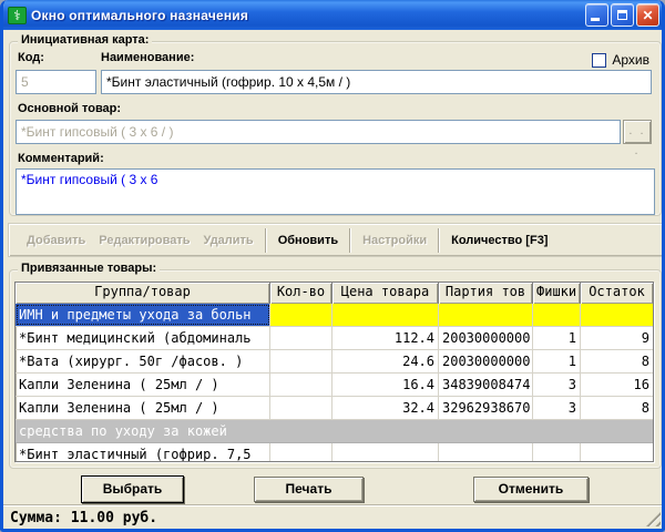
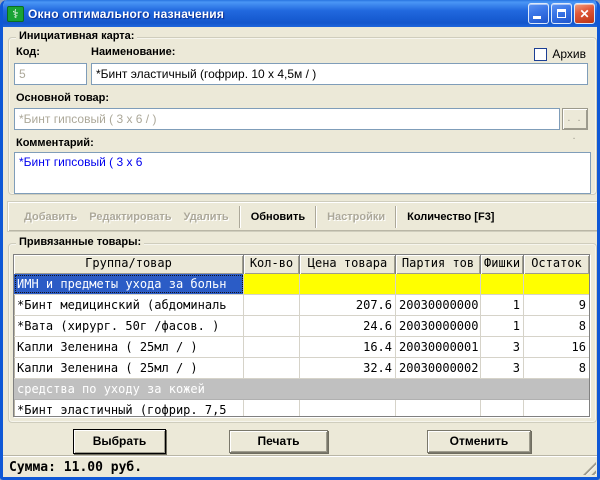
  ⚕
  Окно оптимального назначения
  ✕
  Инициативная карта:
  Код:
  Наименование:
  Архив
  5
  *Бинт эластичный (гофрир. 10 х 4,5м / )
  Основной товар:
  *Бинт гипсовый ( 3 х 6 / )
  . . .
  Комментарий:
  *Бинт гипсовый ( 3 х 6
  Добавить
  Редактировать
  Удалить
  Обновить
  Настройки
  Количество [F3]
  Привязанные товары:
  Группа/товар
  Кол-во
  Цена товара
  Партия тов
  Фишки
  Остаток
  ИМН и предметы ухода за больн
  *Бинт медицинский (абдоминаль
- 112.4
+ 207.6
  20030000000
  1
  9
  *Вата (хирург. 50г /фасов. )
  24.6
  20030000000
  1
  8
  Капли Зеленина ( 25мл / )
  16.4
- 34839008474
+ 20030000001
  3
  16
  Капли Зеленина ( 25мл / )
  32.4
- 32962938670
+ 20030000002
  3
  8
  средства по уходу за кожей
  *Бинт эластичный (гофрир. 7,5
  Выбрать
  Печать
  Отменить
  Сумма: 11.00 руб.
